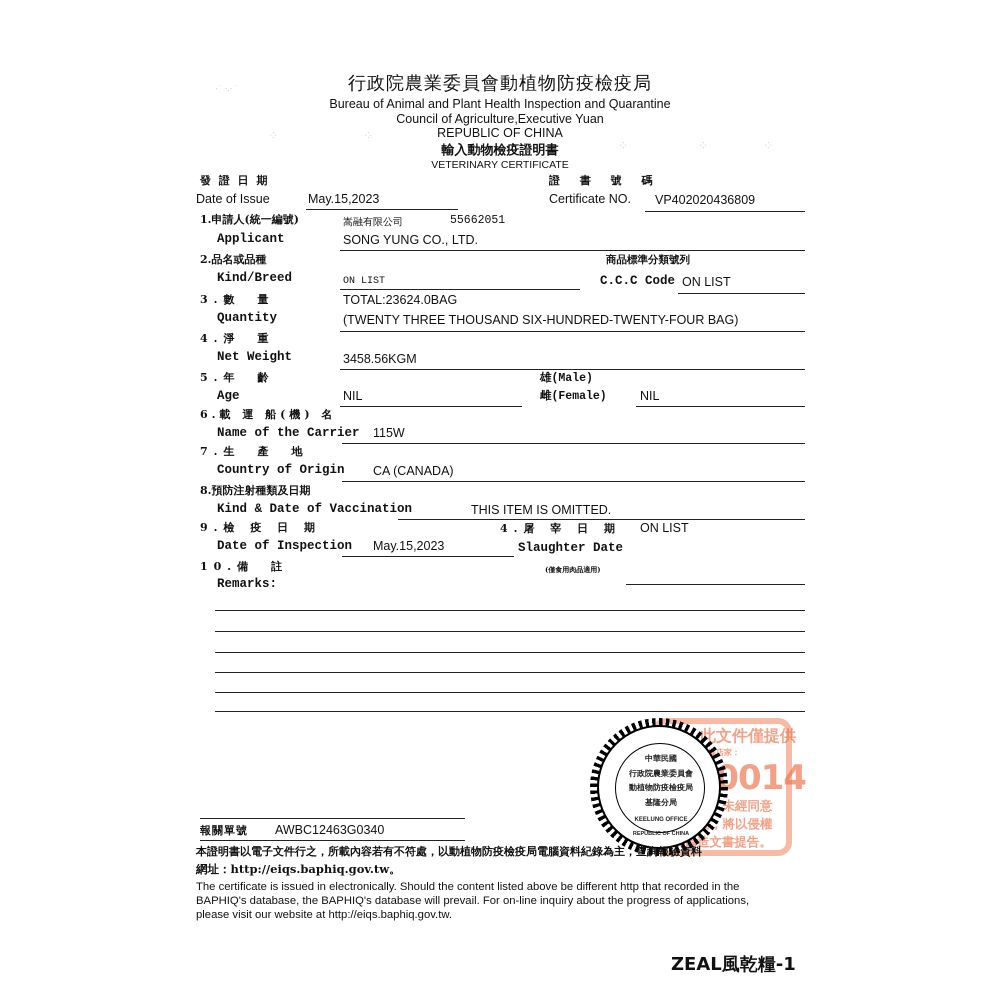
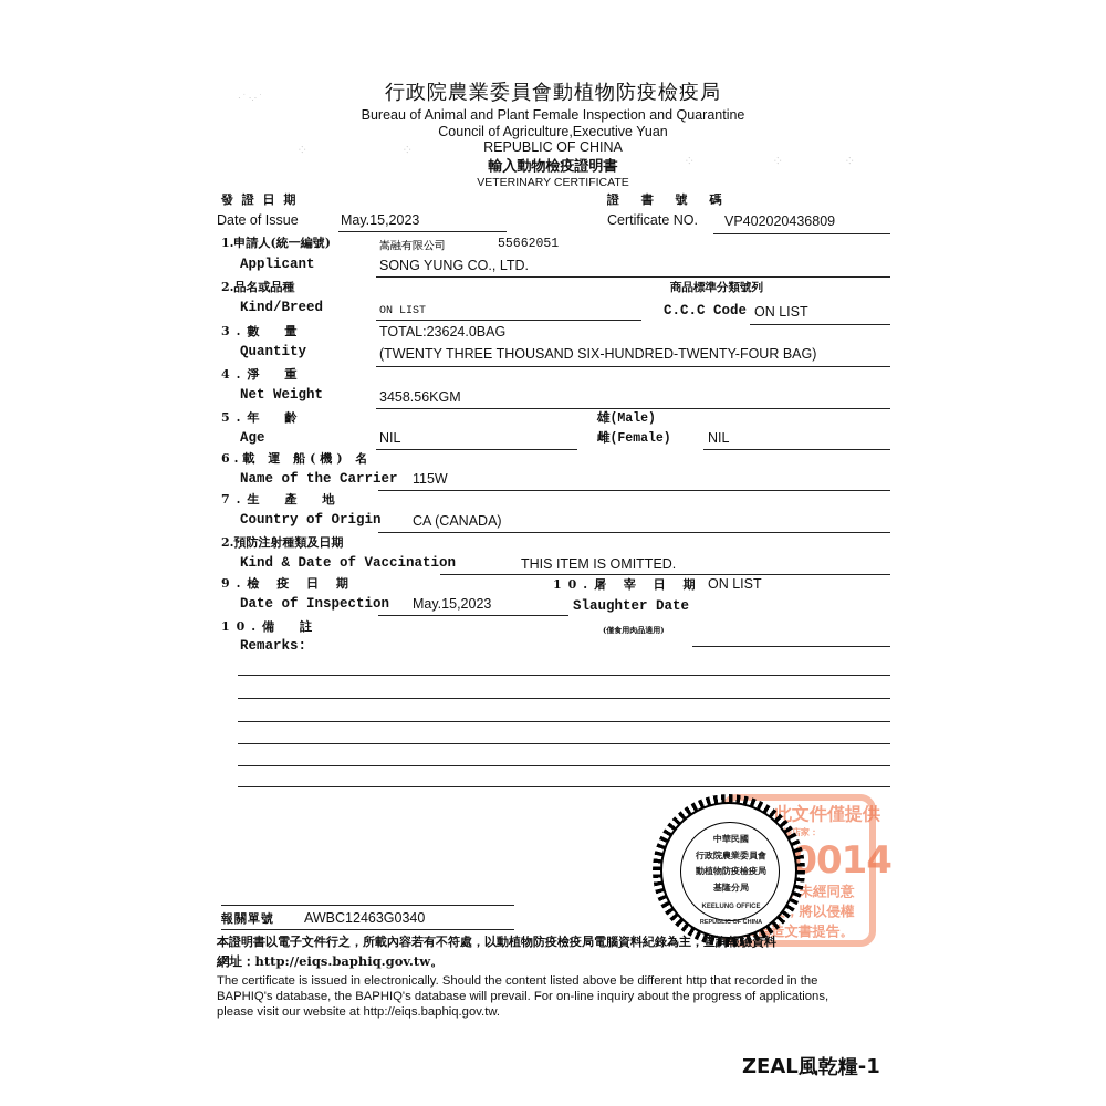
  行政院農業委員會動植物防疫檢疫局
- Bureau of Animal and Plant Health Inspection and Quarantine
+ Bureau of Animal and Plant Female Inspection and Quarantine
  Council of Agriculture,Executive Yuan
  REPUBLIC OF CHINA
  輸入動物檢疫證明書
  VETERINARY CERTIFICATE
  · ˙ ·.· ˙
  ⁘
  ⁘
  ⁘
  ⁘
  ⁘
  發 證 日 期
  Date of Issue
  May.15,2023
  證 書 號 碼
  Certificate NO.
  VP402020436809
  1.申請人(統一編號)
  Applicant
  嵩融有限公司
  55662051
  SONG YUNG CO., LTD.
  2.品名或品種
  Kind/Breed
  ON LIST
  商品標準分類號列
  C.C.C Code
  ON LIST
  3.數 量
  Quantity
  TOTAL:23624.0BAG
  (TWENTY THREE THOUSAND SIX-HUNDRED-TWENTY-FOUR BAG)
  4.淨 重
  Net Weight
  3458.56KGM
  5.年 齡
  Age
  NIL
  雄(Male)
  雌(Female)
  NIL
  6.載 運 船(機) 名
  Name of the Carrier
  115W
  7.生 產 地
  Country of Origin
  CA (CANADA)
- 8.預防注射種類及日期
+ 2.預防注射種類及日期
  Kind & Date of Vaccination
  THIS ITEM IS OMITTED.
  9.檢 疫 日 期
  Date of Inspection
  May.15,2023
- 4.屠 宰 日 期
+ 10.屠 宰 日 期
  Slaughter Date
  (僅食用肉品適用)
  ON LIST
  10.備 註
  Remarks:
  此文件僅提供
  造文書提告。
  中華民國
  行政院農業委員會
  動植物防疫檢疫局
  基隆分局
  報關單號
  AWBC12463G0340
  本證明書以電子文件行之，所載內容若有不符處，以動植物防疫檢疫局電腦資料紀錄為主，查詢報驗資料
  網址：http://eiqs.baphiq.gov.tw。
  The certificate is issued in electronically. Should the content listed above be different http that recorded in the
  BAPHIQ's database, the BAPHIQ's database will prevail. For on-line inquiry about the progress of applications,
  please visit our website at http://eiqs.baphiq.gov.tw.
  ZEAL風乾糧-1
